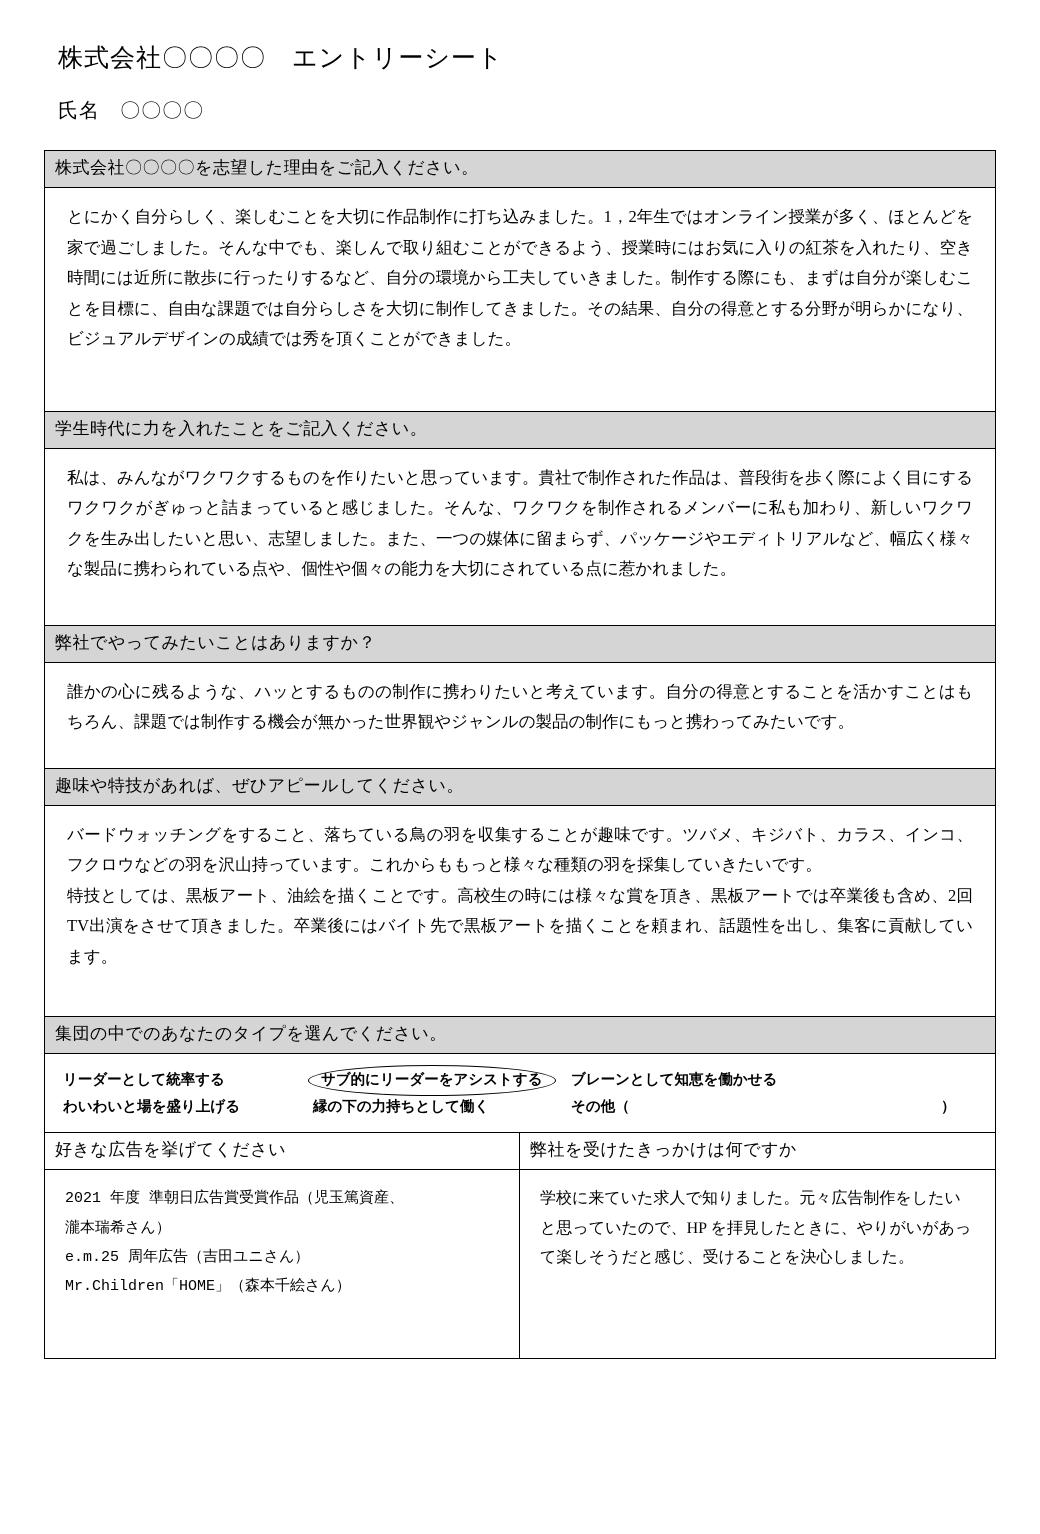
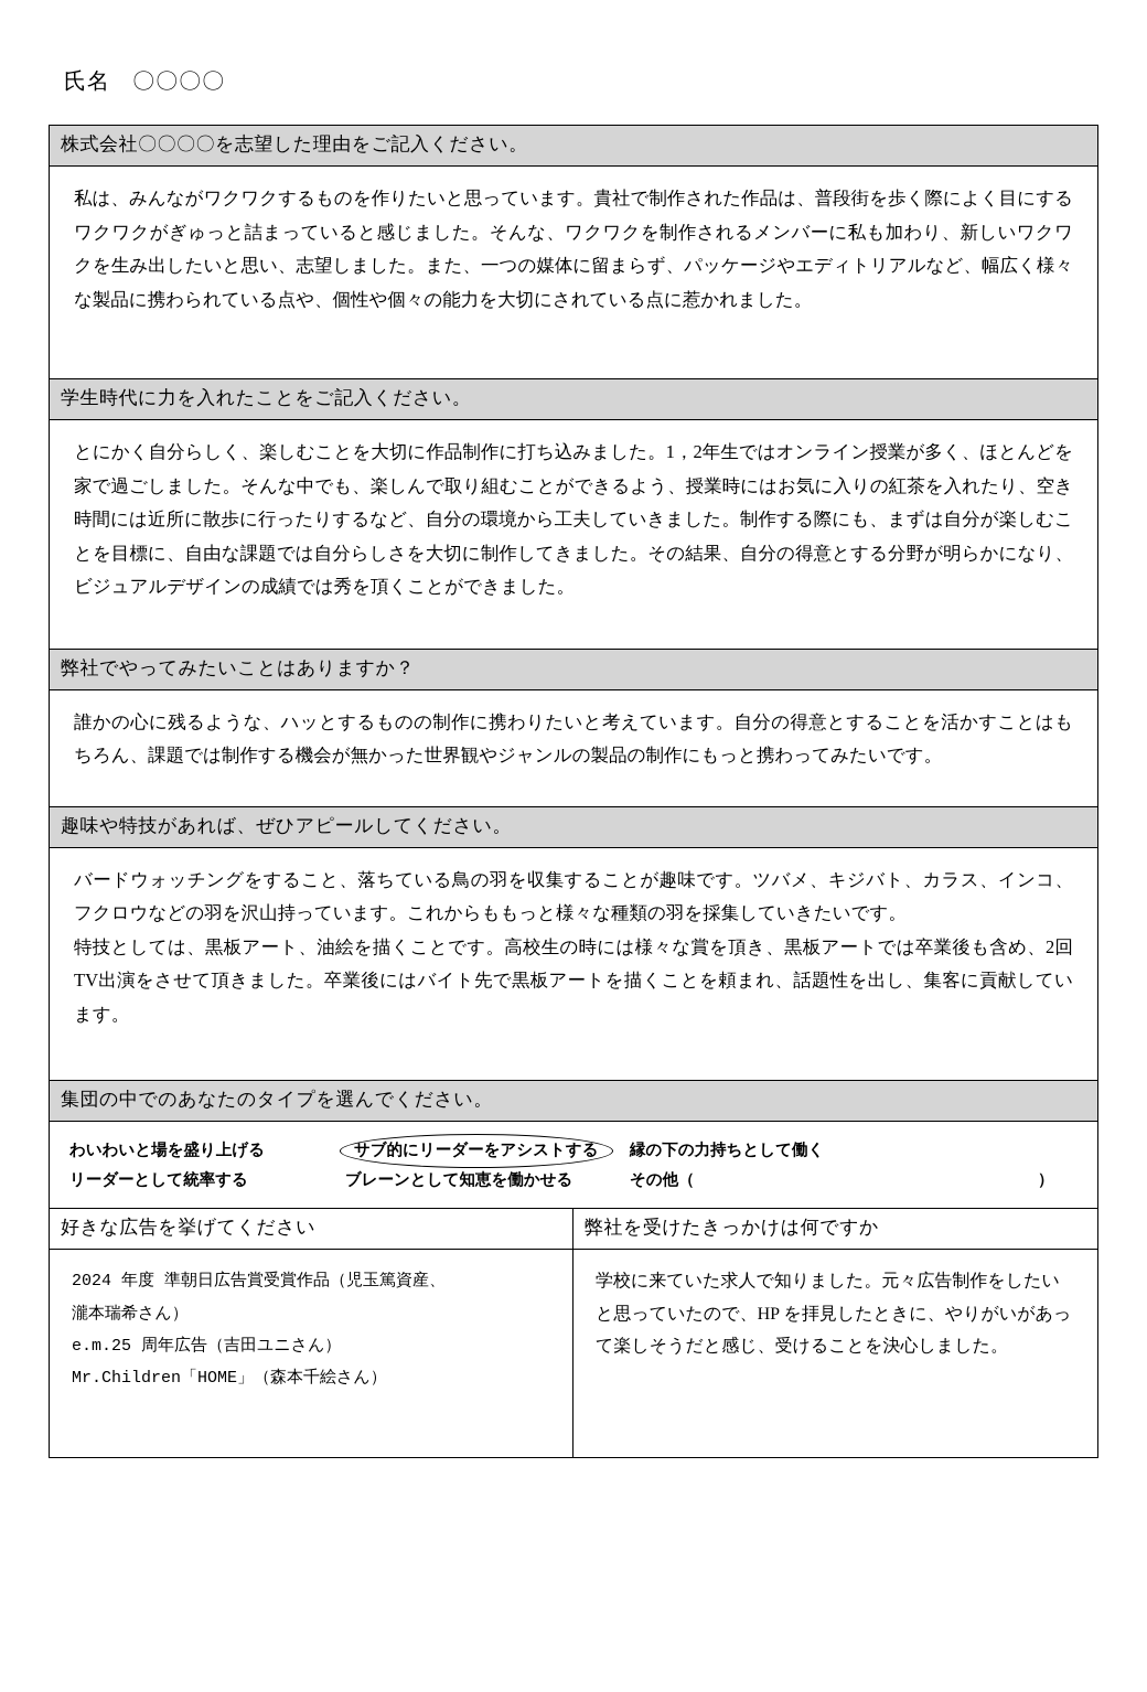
- 株式会社〇〇〇〇 エントリーシート
  氏名 〇〇〇〇
  株式会社〇〇〇〇を志望した理由をご記入ください。
- とにかく自分らしく、楽しむことを大切に作品制作に打ち込みました。1，2年生ではオンライン授業が多く、ほとんどを家で過ごしました。そんな中でも、楽しんで取り組むことができるよう、授業時にはお気に入りの紅茶を入れたり、空き時間には近所に散歩に行ったりするなど、自分の環境から工夫していきました。制作する際にも、まずは自分が楽しむことを目標に、自由な課題では自分らしさを大切に制作してきました。その結果、自分の得意とする分野が明らかになり、ビジュアルデザインの成績では秀を頂くことができました。
+ 私は、みんながワクワクするものを作りたいと思っています。貴社で制作された作品は、普段街を歩く際によく目にするワクワクがぎゅっと詰まっていると感じました。そんな、ワクワクを制作されるメンバーに私も加わり、新しいワクワクを生み出したいと思い、志望しました。また、一つの媒体に留まらず、パッケージやエディトリアルなど、幅広く様々な製品に携わられている点や、個性や個々の能力を大切にされている点に惹かれました。
  学生時代に力を入れたことをご記入ください。
- 私は、みんながワクワクするものを作りたいと思っています。貴社で制作された作品は、普段街を歩く際によく目にするワクワクがぎゅっと詰まっていると感じました。そんな、ワクワクを制作されるメンバーに私も加わり、新しいワクワクを生み出したいと思い、志望しました。また、一つの媒体に留まらず、パッケージやエディトリアルなど、幅広く様々な製品に携わられている点や、個性や個々の能力を大切にされている点に惹かれました。
+ とにかく自分らしく、楽しむことを大切に作品制作に打ち込みました。1，2年生ではオンライン授業が多く、ほとんどを家で過ごしました。そんな中でも、楽しんで取り組むことができるよう、授業時にはお気に入りの紅茶を入れたり、空き時間には近所に散歩に行ったりするなど、自分の環境から工夫していきました。制作する際にも、まずは自分が楽しむことを目標に、自由な課題では自分らしさを大切に制作してきました。その結果、自分の得意とする分野が明らかになり、ビジュアルデザインの成績では秀を頂くことができました。
  弊社でやってみたいことはありますか？
  誰かの心に残るような、ハッとするものの制作に携わりたいと考えています。自分の得意とすることを活かすことはもちろん、課題では制作する機会が無かった世界観やジャンルの製品の制作にもっと携わってみたいです。
  趣味や特技があれば、ぜひアピールしてください。
  バードウォッチングをすること、落ちている鳥の羽を収集することが趣味です。ツバメ、キジバト、カラス、インコ、フクロウなどの羽を沢山持っています。これからももっと様々な種類の羽を採集していきたいです。
  特技としては、黒板アート、油絵を描くことです。高校生の時には様々な賞を頂き、黒板アートでは卒業後も含め、2回TV出演をさせて頂きました。卒業後にはバイト先で黒板アートを描くことを頼まれ、話題性を出し、集客に貢献しています。
  集団の中でのあなたのタイプを選んでください。
- リーダーとして統率する
+ わいわいと場を盛り上げる
  サブ的にリーダーをアシストする
- ブレーンとして知恵を働かせる
+ 縁の下の力持ちとして働く
- わいわいと場を盛り上げる
+ リーダーとして統率する
- 縁の下の力持ちとして働く
+ ブレーンとして知恵を働かせる
  その他（ ）
  好きな広告を挙げてください
- 2021 年度 準朝日広告賞受賞作品（児玉篤資産、
+ 2024 年度 準朝日広告賞受賞作品（児玉篤資産、
  瀧本瑞希さん）
  e.m.25 周年広告（吉田ユニさん）
  Mr.Children「HOME」（森本千絵さん）
  弊社を受けたきっかけは何ですか
  学校に来ていた求人で知りました。元々広告制作をしたいと思っていたので、HP を拝見したときに、やりがいがあって楽しそうだと感じ、受けることを決心しました。
